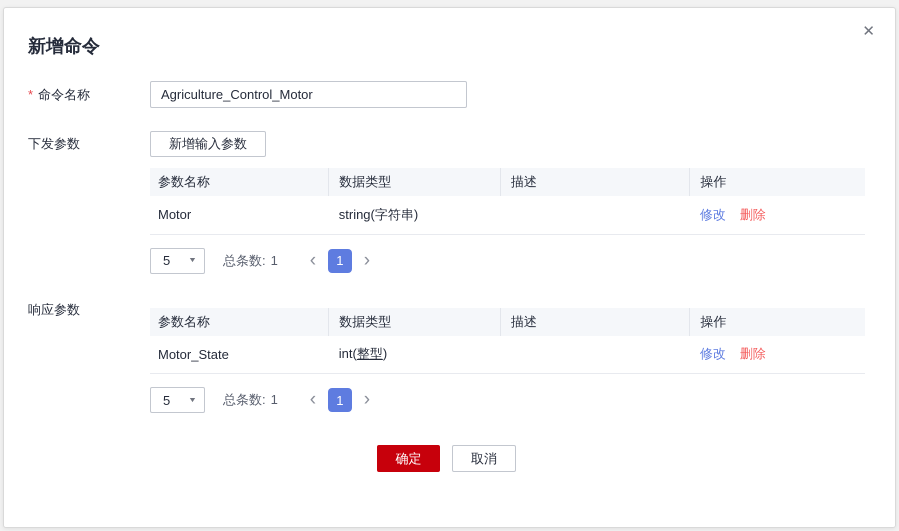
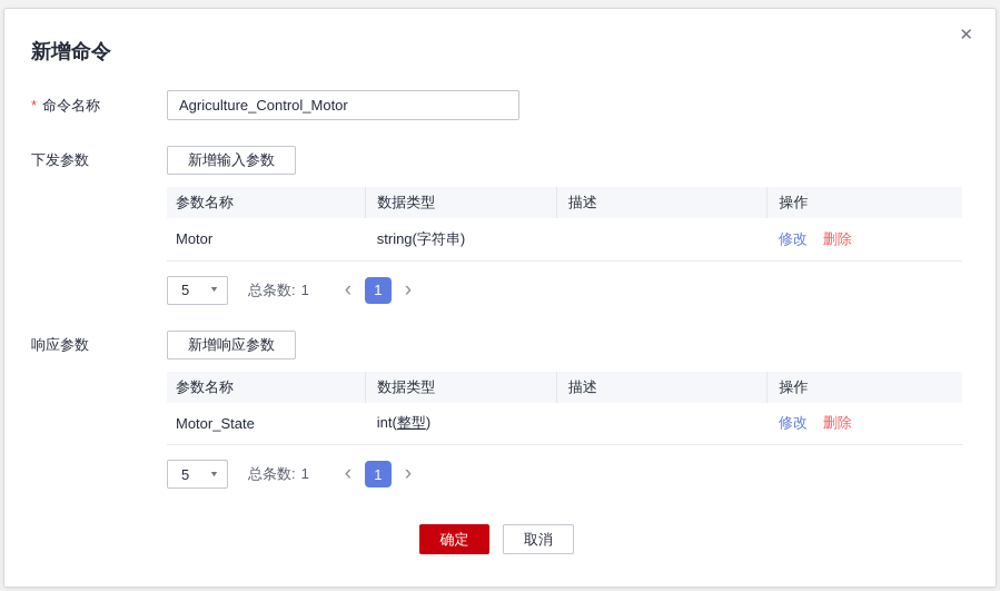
  新增命令
  ✕
  * 命令名称
  Agriculture_Control_Motor
  下发参数
  新增输入参数
  参数名称	数据类型	描述	操作
  Motor	string(字符串)		修改 删除
  5
  总条数: 1
  ‹
  1
  ›
  响应参数
+ 新增响应参数
  参数名称	数据类型	描述	操作
  Motor_State	int(整型)		修改 删除
  5
  总条数: 1
  ‹
  1
  ›
  确定
  取消
